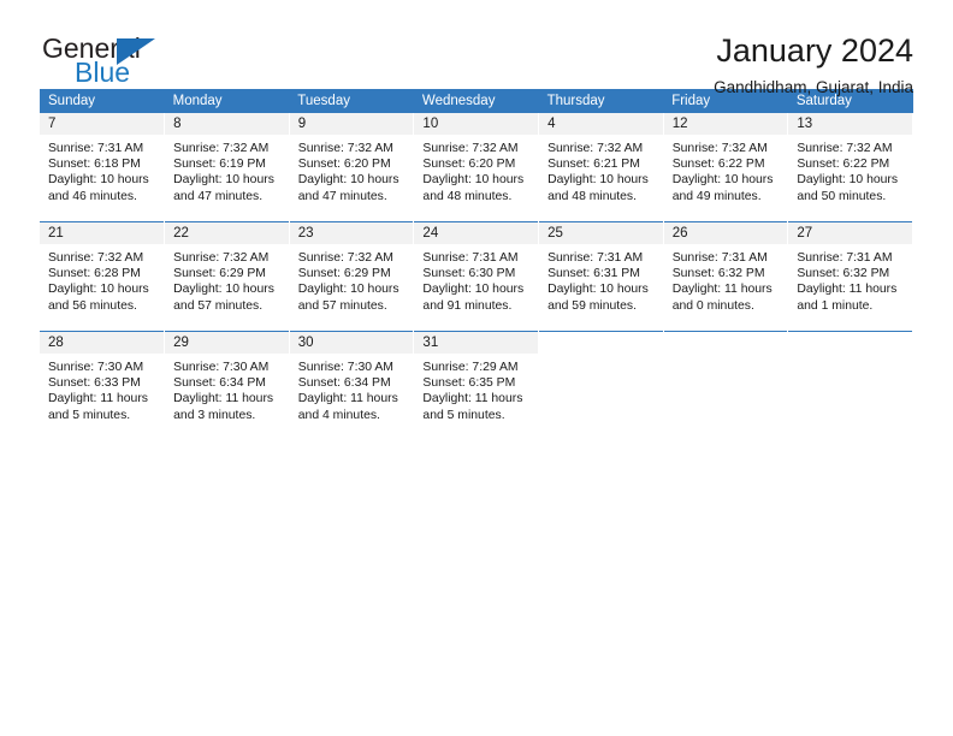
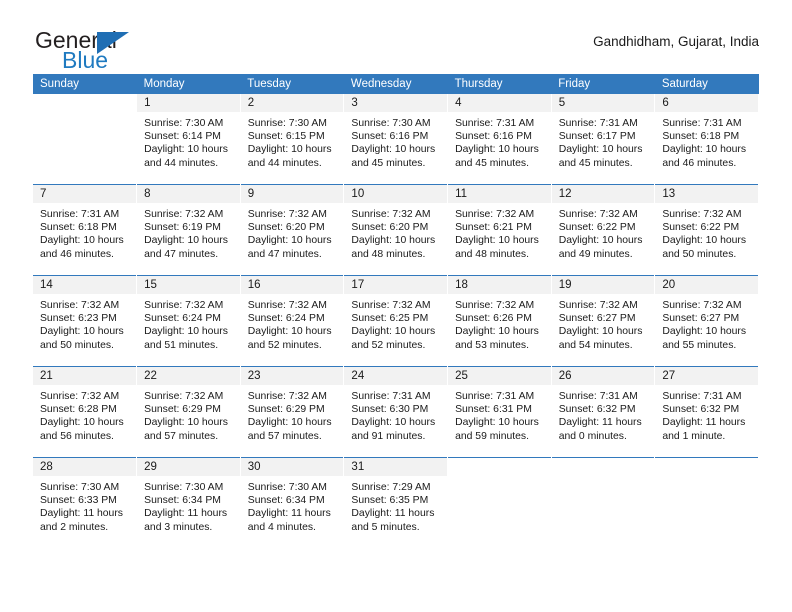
  General
  Blue
- January 2024
  Gandhidham, Gujarat, India
  Sunday	Monday	Tuesday	Wednesday	Thursday	Friday	Saturday
+ 	1Sunrise: 7:30 AMSunset: 6:14 PMDaylight: 10 hoursand 44 minutes.	2Sunrise: 7:30 AMSunset: 6:15 PMDaylight: 10 hoursand 44 minutes.	3Sunrise: 7:30 AMSunset: 6:16 PMDaylight: 10 hoursand 45 minutes.	4Sunrise: 7:31 AMSunset: 6:16 PMDaylight: 10 hoursand 45 minutes.	5Sunrise: 7:31 AMSunset: 6:17 PMDaylight: 10 hoursand 45 minutes.	6Sunrise: 7:31 AMSunset: 6:18 PMDaylight: 10 hoursand 46 minutes.
- 7Sunrise: 7:31 AMSunset: 6:18 PMDaylight: 10 hoursand 46 minutes.	8Sunrise: 7:32 AMSunset: 6:19 PMDaylight: 10 hoursand 47 minutes.	9Sunrise: 7:32 AMSunset: 6:20 PMDaylight: 10 hoursand 47 minutes.	10Sunrise: 7:32 AMSunset: 6:20 PMDaylight: 10 hoursand 48 minutes.	4Sunrise: 7:32 AMSunset: 6:21 PMDaylight: 10 hoursand 48 minutes.	12Sunrise: 7:32 AMSunset: 6:22 PMDaylight: 10 hoursand 49 minutes.	13Sunrise: 7:32 AMSunset: 6:22 PMDaylight: 10 hoursand 50 minutes.
+ 7Sunrise: 7:31 AMSunset: 6:18 PMDaylight: 10 hoursand 46 minutes.	8Sunrise: 7:32 AMSunset: 6:19 PMDaylight: 10 hoursand 47 minutes.	9Sunrise: 7:32 AMSunset: 6:20 PMDaylight: 10 hoursand 47 minutes.	10Sunrise: 7:32 AMSunset: 6:20 PMDaylight: 10 hoursand 48 minutes.	11Sunrise: 7:32 AMSunset: 6:21 PMDaylight: 10 hoursand 48 minutes.	12Sunrise: 7:32 AMSunset: 6:22 PMDaylight: 10 hoursand 49 minutes.	13Sunrise: 7:32 AMSunset: 6:22 PMDaylight: 10 hoursand 50 minutes.
+ 14Sunrise: 7:32 AMSunset: 6:23 PMDaylight: 10 hoursand 50 minutes.	15Sunrise: 7:32 AMSunset: 6:24 PMDaylight: 10 hoursand 51 minutes.	16Sunrise: 7:32 AMSunset: 6:24 PMDaylight: 10 hoursand 52 minutes.	17Sunrise: 7:32 AMSunset: 6:25 PMDaylight: 10 hoursand 52 minutes.	18Sunrise: 7:32 AMSunset: 6:26 PMDaylight: 10 hoursand 53 minutes.	19Sunrise: 7:32 AMSunset: 6:27 PMDaylight: 10 hoursand 54 minutes.	20Sunrise: 7:32 AMSunset: 6:27 PMDaylight: 10 hoursand 55 minutes.
  21Sunrise: 7:32 AMSunset: 6:28 PMDaylight: 10 hoursand 56 minutes.	22Sunrise: 7:32 AMSunset: 6:29 PMDaylight: 10 hoursand 57 minutes.	23Sunrise: 7:32 AMSunset: 6:29 PMDaylight: 10 hoursand 57 minutes.	24Sunrise: 7:31 AMSunset: 6:30 PMDaylight: 10 hoursand 91 minutes.	25Sunrise: 7:31 AMSunset: 6:31 PMDaylight: 10 hoursand 59 minutes.	26Sunrise: 7:31 AMSunset: 6:32 PMDaylight: 11 hoursand 0 minutes.	27Sunrise: 7:31 AMSunset: 6:32 PMDaylight: 11 hoursand 1 minute.
- 28Sunrise: 7:30 AMSunset: 6:33 PMDaylight: 11 hoursand 5 minutes.	29Sunrise: 7:30 AMSunset: 6:34 PMDaylight: 11 hoursand 3 minutes.	30Sunrise: 7:30 AMSunset: 6:34 PMDaylight: 11 hoursand 4 minutes.	31Sunrise: 7:29 AMSunset: 6:35 PMDaylight: 11 hoursand 5 minutes.
+ 28Sunrise: 7:30 AMSunset: 6:33 PMDaylight: 11 hoursand 2 minutes.	29Sunrise: 7:30 AMSunset: 6:34 PMDaylight: 11 hoursand 3 minutes.	30Sunrise: 7:30 AMSunset: 6:34 PMDaylight: 11 hoursand 4 minutes.	31Sunrise: 7:29 AMSunset: 6:35 PMDaylight: 11 hoursand 5 minutes.
